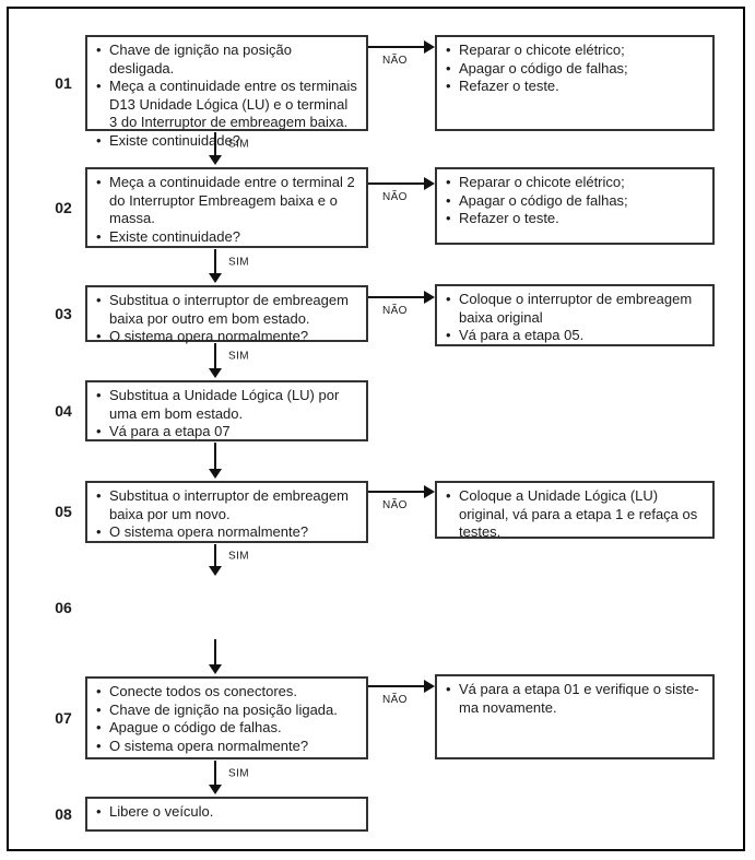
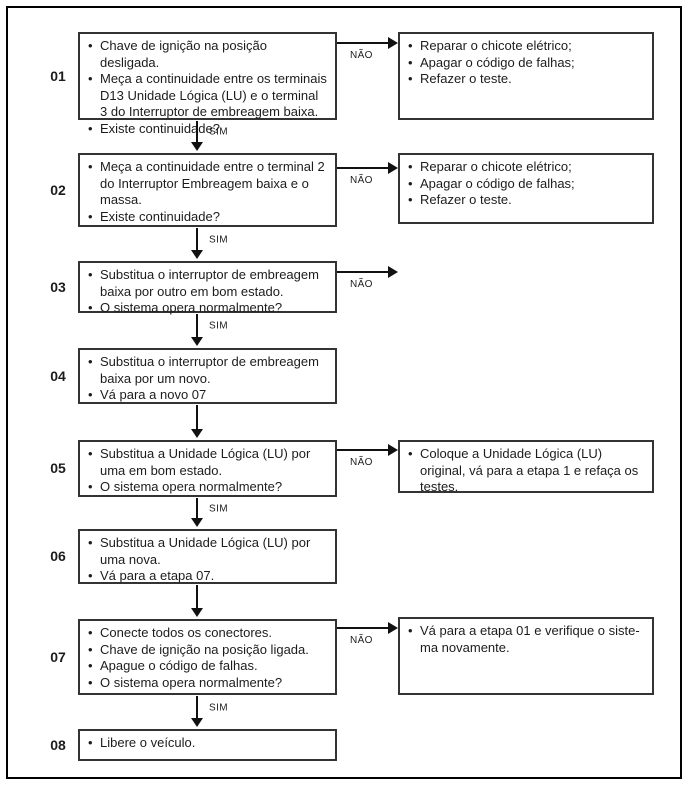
  01
  02
  03
  04
  05
  06
  07
  08
  Chave de ignição na posição desligada.
  Meça a continuidade entre os terminais D13 Unidade Lógica (LU) e o terminal 3 do Interruptor de embreagem baixa.
  Existe continuidade?
  NÃO
  Reparar o chicote elétrico;
  Apagar o código de falhas;
  Refazer o teste.
  SIM
  Meça a continuidade entre o terminal 2 do Interruptor Embreagem baixa e o massa.
  Existe continuidade?
  NÃO
  Reparar o chicote elétrico;
  Apagar o código de falhas;
  Refazer o teste.
  SIM
  Substitua o interruptor de embreagem baixa por outro em bom estado.
  O sistema opera normalmente?
  NÃO
- Coloque o interruptor de embreagem baixa original
- Vá para a etapa 05.
  SIM
- Substitua a Unidade Lógica (LU) por uma em bom estado.
+ Substitua o interruptor de embreagem baixa por um novo.
- Vá para a etapa 07
+ Vá para a novo 07
- Substitua o interruptor de embreagem baixa por um novo.
+ Substitua a Unidade Lógica (LU) por uma em bom estado.
  O sistema opera normalmente?
  NÃO
  Coloque a Unidade Lógica (LU) original, vá para a etapa 1 e refaça os testes.
  SIM
+ Substitua a Unidade Lógica (LU) por uma nova.
+ Vá para a etapa 07.
  Conecte todos os conectores.
  Chave de ignição na posição ligada.
  Apague o código de falhas.
  O sistema opera normalmente?
  NÃO
  Vá para a etapa 01 e verifique o siste-​ma novamente.
  SIM
  Libere o veículo.
